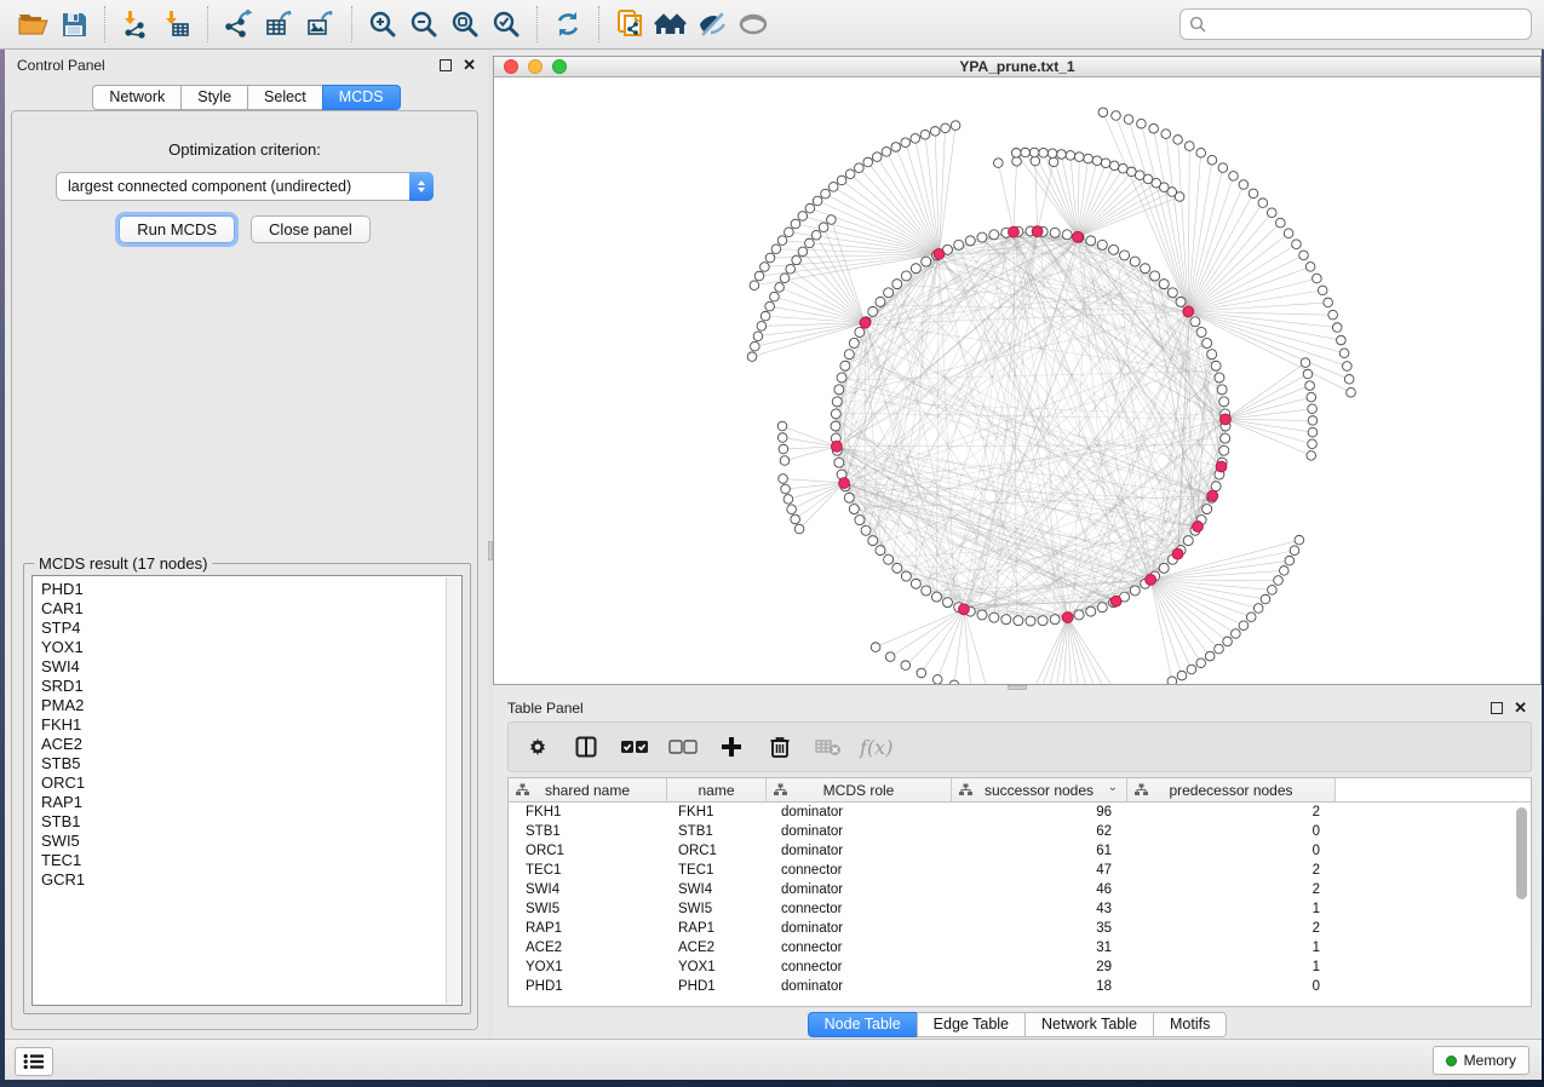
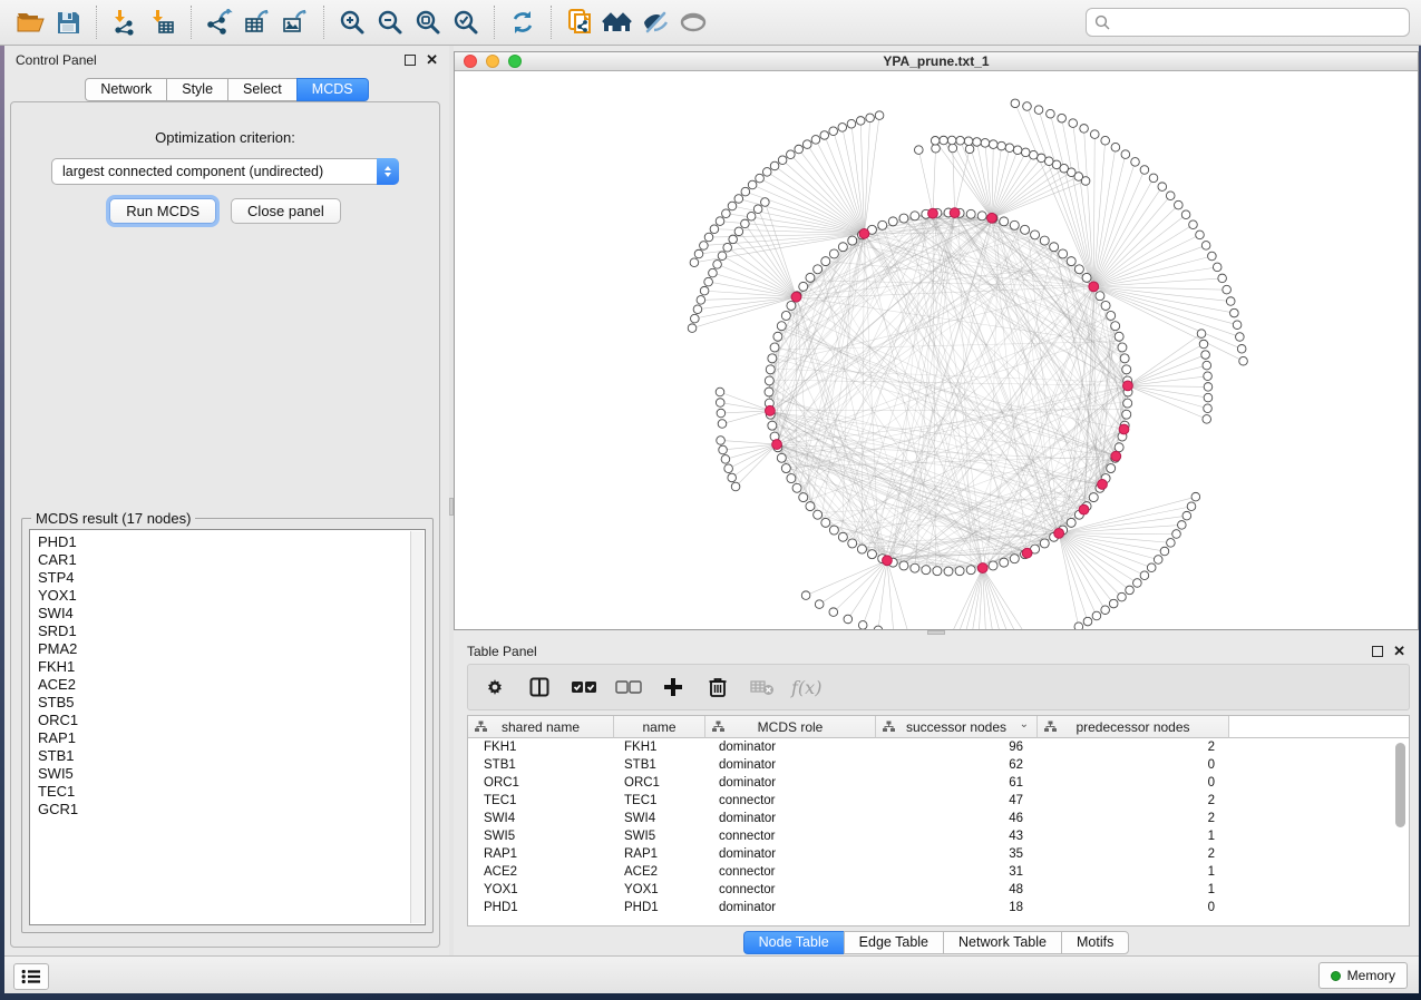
  Control Panel
  ✕
  Network
  Style
  Select
  MCDS
  Optimization criterion:
  largest connected component (undirected)
  Run MCDS
  Close panel
  MCDS result (17 nodes)
  PHD1
  CAR1
  STP4
  YOX1
  SWI4
  SRD1
  PMA2
  FKH1
  ACE2
  STB5
  ORC1
  RAP1
  STB1
  SWI5
  TEC1
  GCR1
  YPA_prune.txt_1
  Table Panel
  ✕
  f(x)
  shared name
  name
  MCDS role
  successor nodes
  ⌄
  predecessor nodes
  FKH1
  FKH1
  dominator
  96
  2
  STB1
  STB1
  dominator
  62
  0
  ORC1
  ORC1
  dominator
  61
  0
  TEC1
  TEC1
  connector
  47
  2
  SWI4
  SWI4
  dominator
  46
  2
  SWI5
  SWI5
  connector
  43
  1
  RAP1
  RAP1
  dominator
  35
  2
  ACE2
  ACE2
  connector
  31
  1
  YOX1
  YOX1
  connector
- 29
+ 48
  1
  PHD1
  PHD1
  dominator
  18
  0
  Node Table
  Edge Table
  Network Table
  Motifs
  Memory
